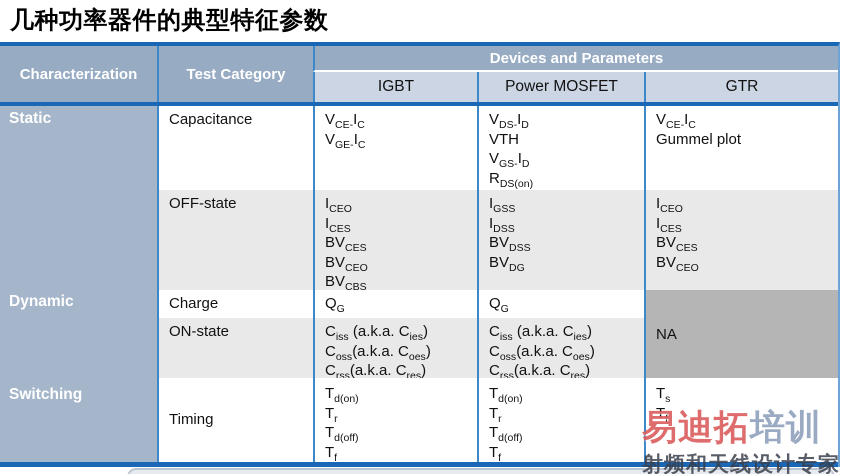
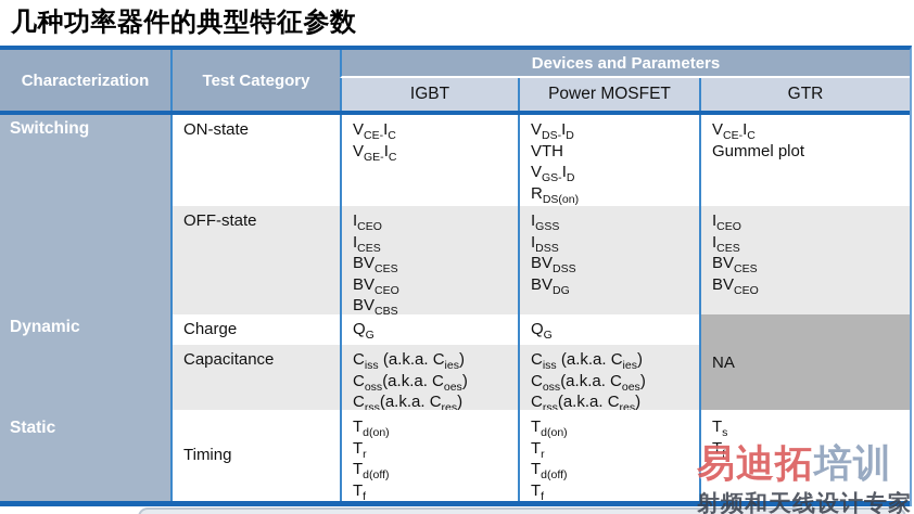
  几种功率器件的典型特征参数
  Characterization
  Test Category
  Devices and Parameters
  IGBT
  Power MOSFET
  GTR
- Static
+ Switching
  Dynamic
- Switching
+ Static
- Capacitance
+ ON-state
  OFF-state
  Charge
- ON-state
+ Capacitance
  Timing
  VCE-IC
  VGE-IC
  ICEO
  ICES
  BVCES
  BVCEO
  BVCBS
  QG
  Ciss (a.k.a. Cies)
  Coss(a.k.a. Coes)
  Crss(a.k.a. Cres)
  Td(on)
  Tr
  Td(off)
  Tf
  VDS-ID
  VTH
  VGS-ID
  RDS(on)
  IGSS
  IDSS
  BVDSS
  BVDG
  QG
  Ciss (a.k.a. Cies)
  Coss(a.k.a. Coes)
  Crss(a.k.a. Cres)
  Td(on)
  Tr
  Td(off)
  Tf
  VCE-IC
  Gummel plot
  ICEO
  ICES
  BVCES
  BVCEO
  NA
  Ts
  Tf
  易迪拓培训
  射频和天线设计专家
